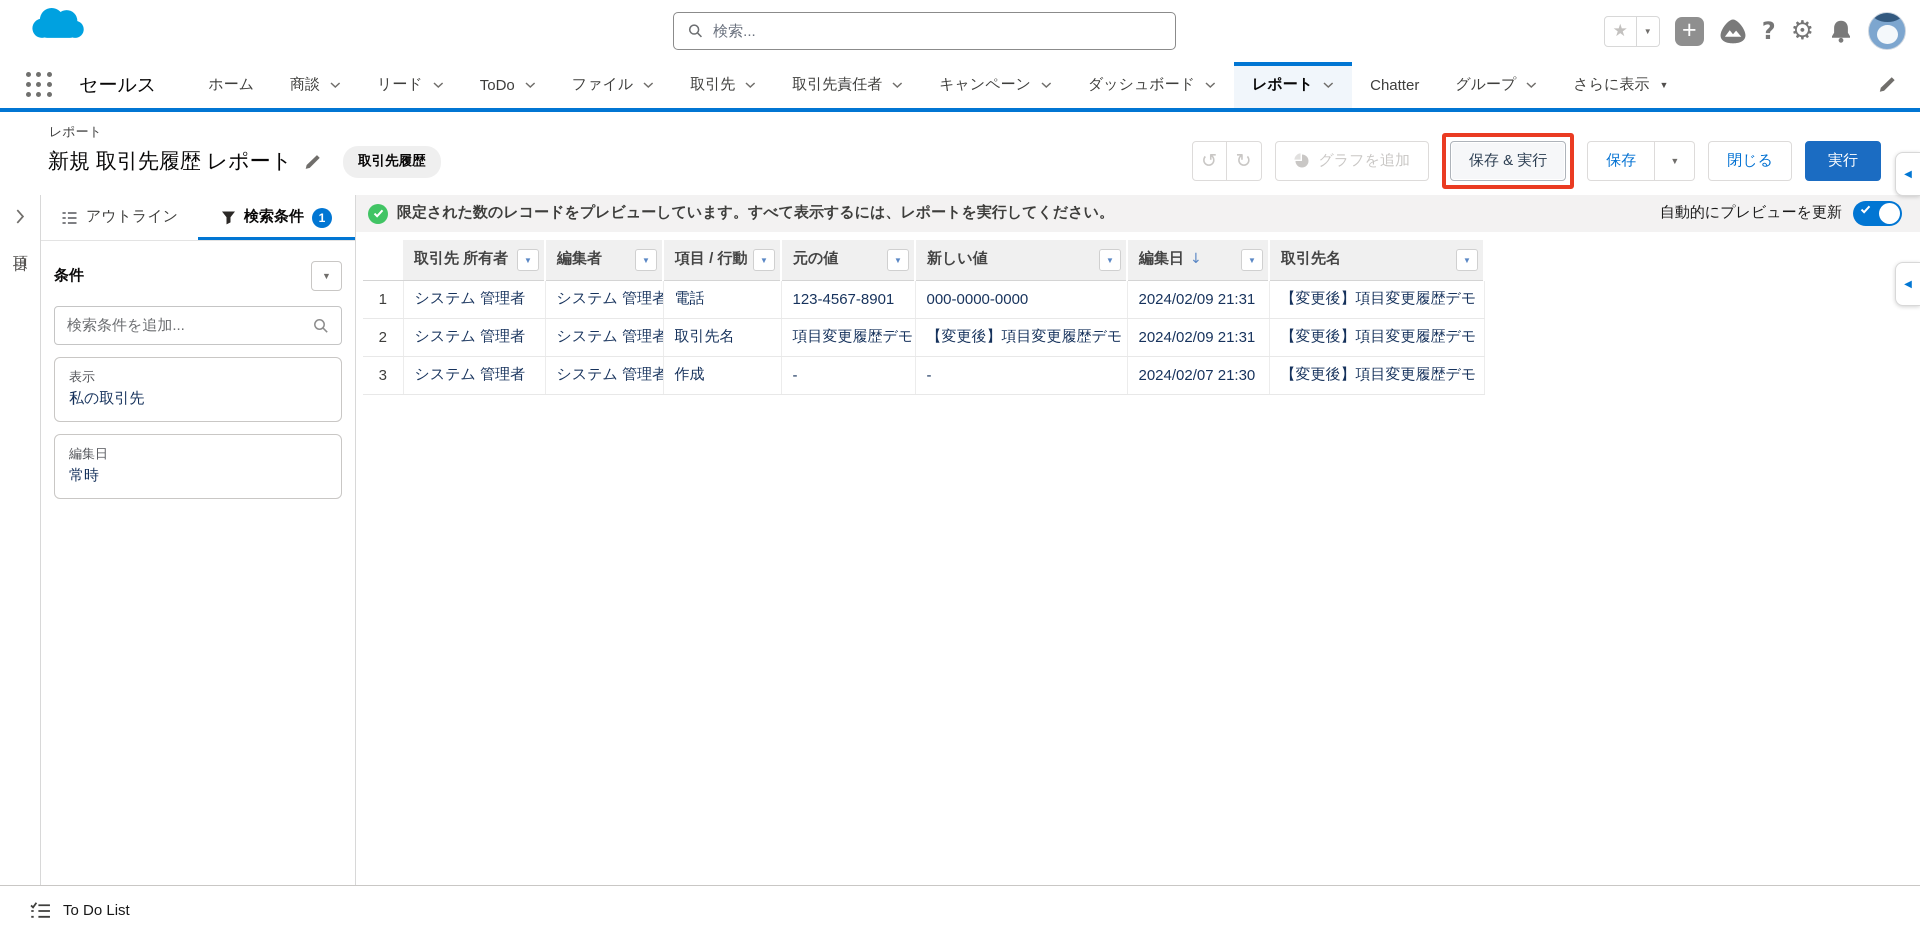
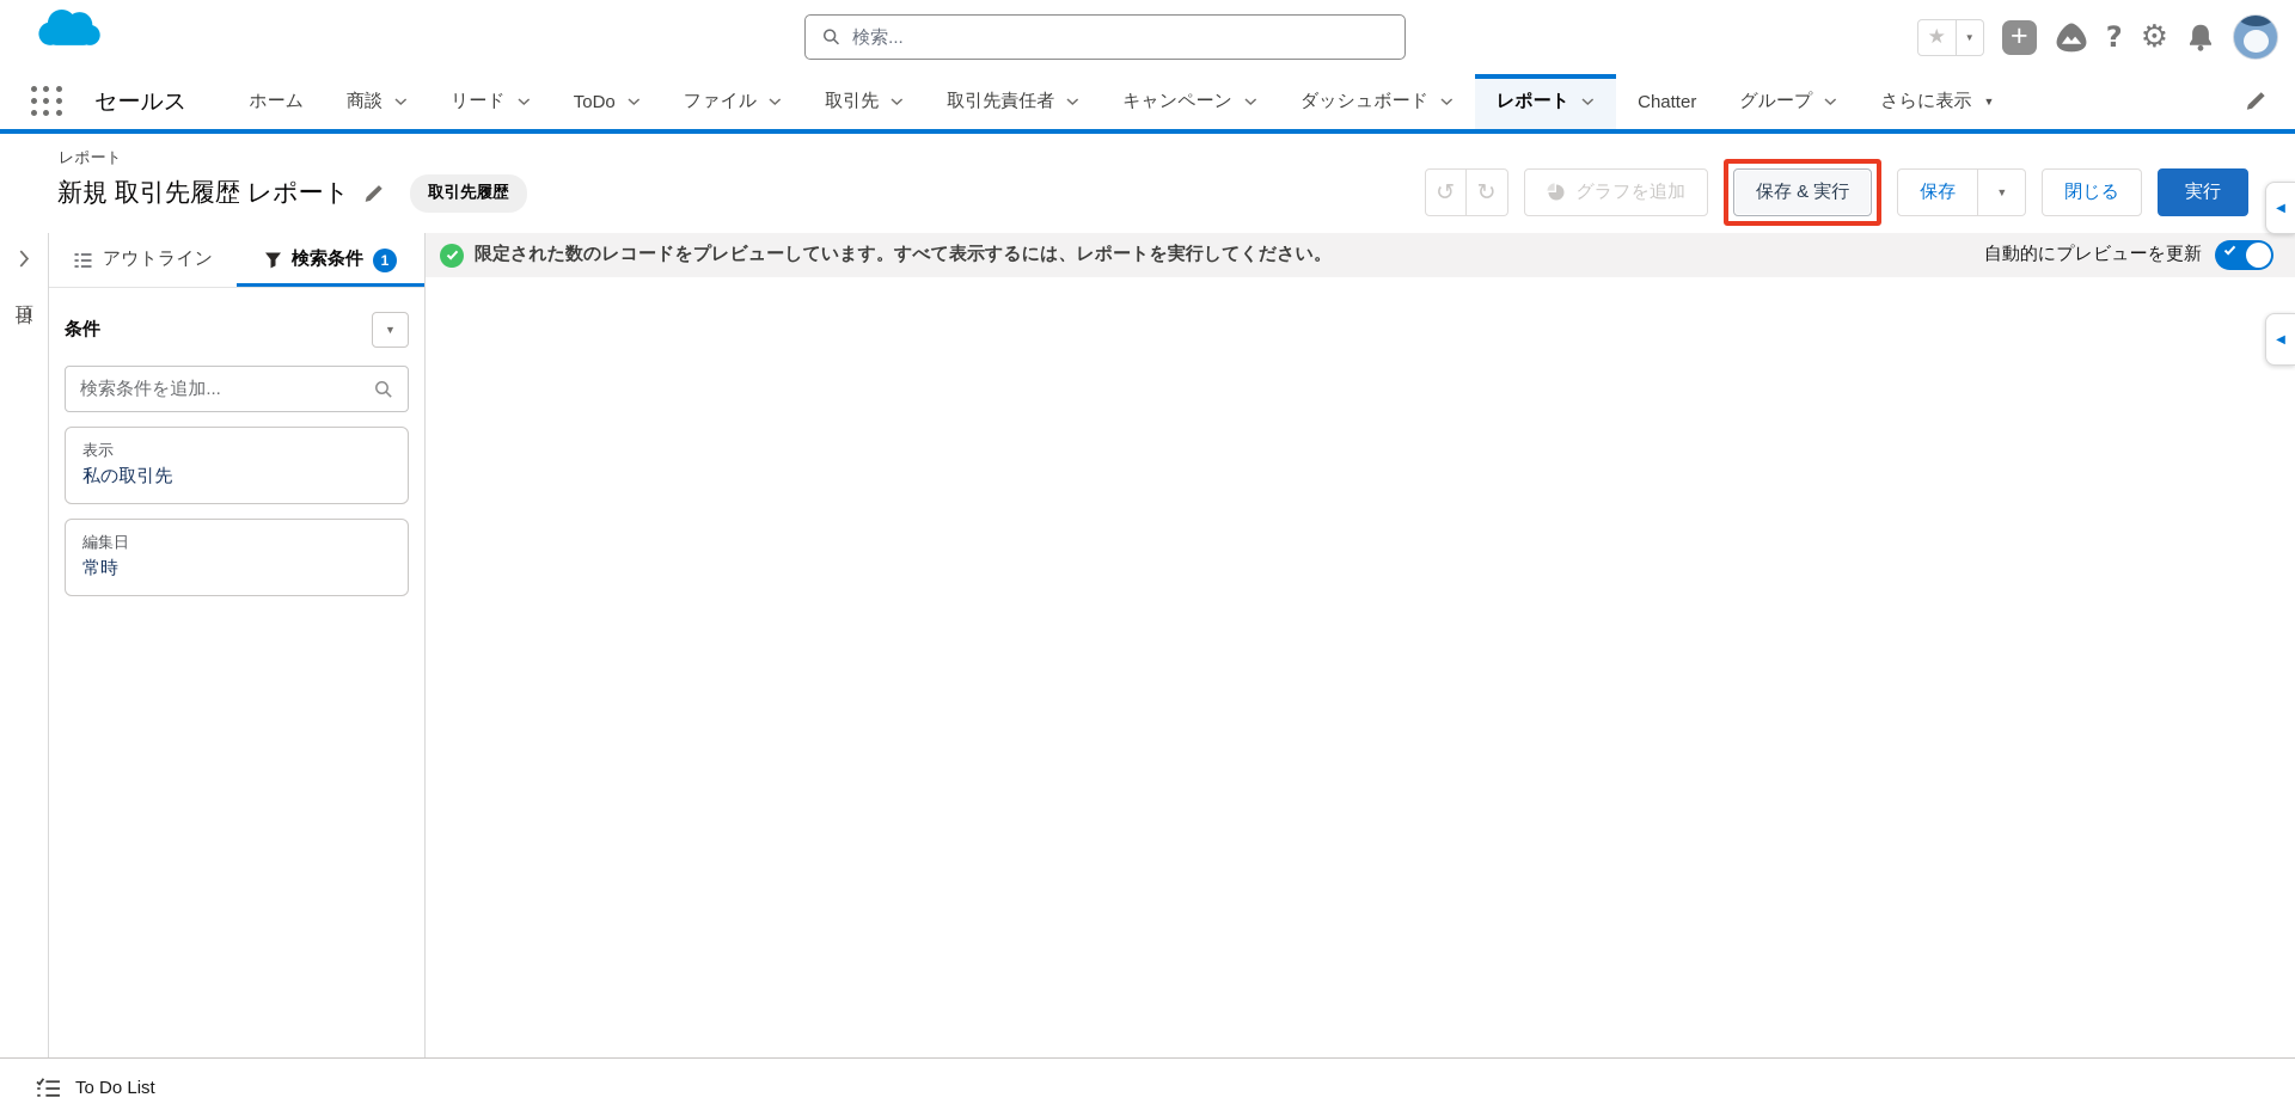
  検索...
  ★
  ▼
  +
  ?
  ⚙
  セールス
  ホーム
  商談
  リード
  ToDo
  ファイル
  取引先
  取引先責任者
  キャンペーン
  ダッシュボード
  レポート
  Chatter
  グループ
  さらに表示
  ▼
  レポート
  新規 取引先履歴 レポート
  取引先履歴
  ↺
  ↻
  グラフを追加
  保存 & 実行
  保存
  ▼
  閉じる
  実行
  アウトライン
  検索条件
  1
  条件
  ▼
  検索条件を追加...
  表示
  私の取引先
  編集日
  常時
  限定された数のレコードをプレビューしています。すべて表示するには、レポートを実行してください。
  自動的にプレビューを更新
- 	取引先 所有者 ▼	編集者 ▼	項目 / 行動 ▼	元の値 ▼	新しい値 ▼	編集日 ↓ ▼	取引先名 ▼
- 1	システム 管理者	システム 管理者	電話	123-4567-8901	000-0000-0000	2024/02/09 21:31	【変更後】項目変更履歴デモ
- 2	システム 管理者	システム 管理者	取引先名	項目変更履歴デモ	【変更後】項目変更履歴デモ	2024/02/09 21:31	【変更後】項目変更履歴デモ
- 3	システム 管理者	システム 管理者	作成	-	-	2024/02/07 21:30	【変更後】項目変更履歴デモ
  ◀
  ◀
  To Do List
